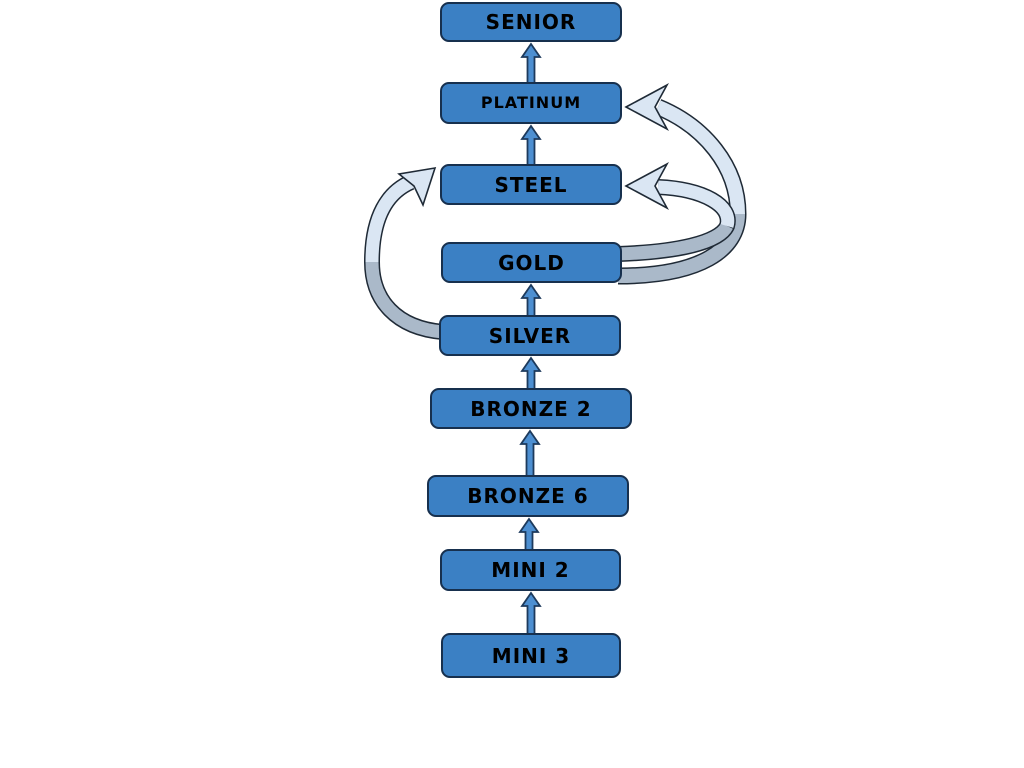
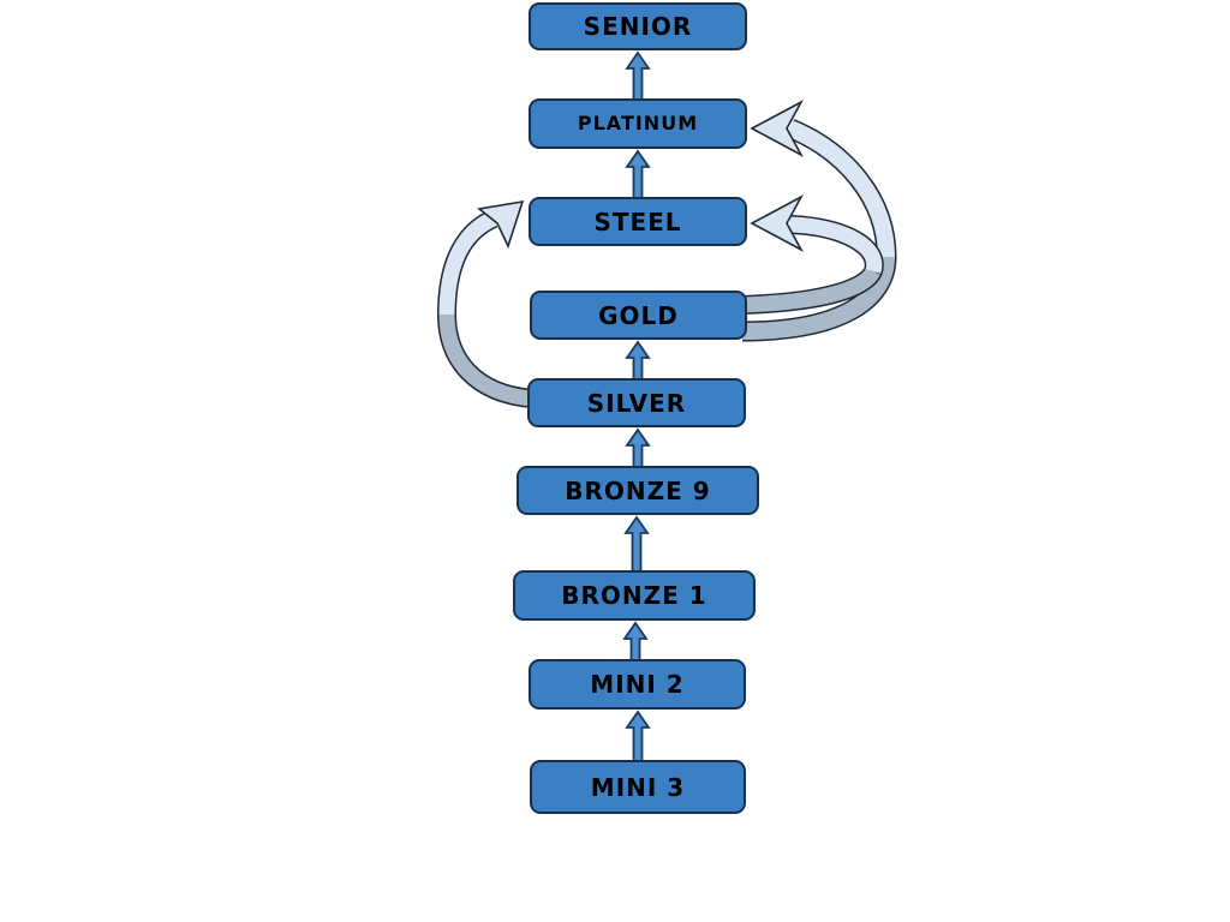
  SENIOR
  PLATINUM
  STEEL
  GOLD
  SILVER
- BRONZE 2
+ BRONZE 9
- BRONZE 6
+ BRONZE 1
  MINI 2
  MINI 3
